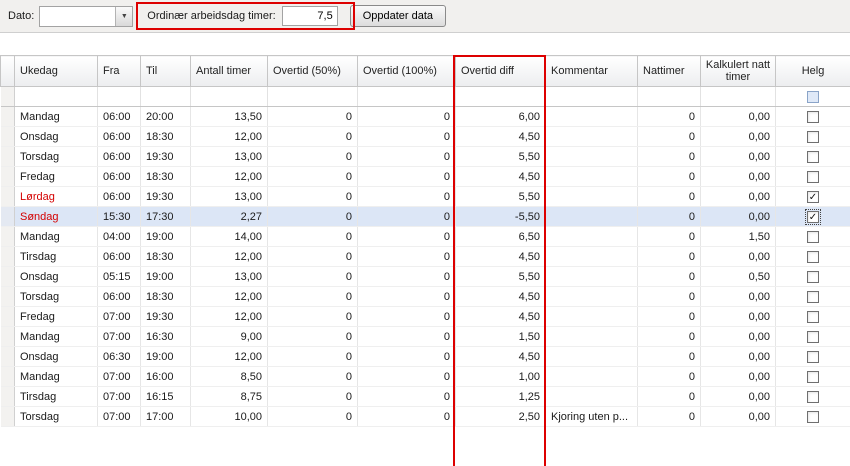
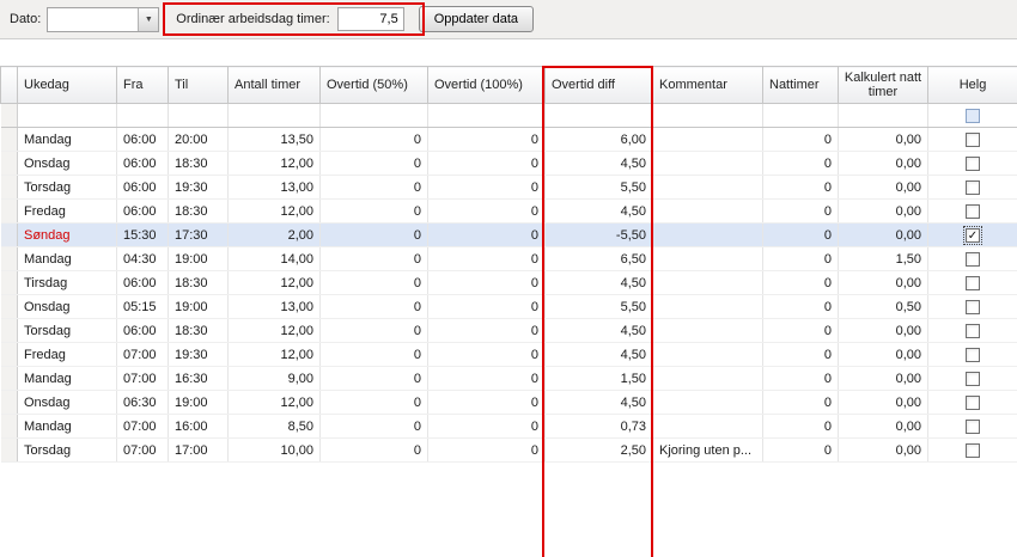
  Dato:
  Ordinær arbeidsdag timer:
  7,5
  Oppdater data
  	Ukedag	Fra	Til	Antall timer	Overtid (50%)	Overtid (100%)	Overtid diff	Kommentar	Nattimer	Kalkulert natt timer	Helg
  	Mandag	06:00	20:00	13,50	0	0	6,00		0	0,00
  	Onsdag	06:00	18:30	12,00	0	0	4,50		0	0,00
  	Torsdag	06:00	19:30	13,00	0	0	5,50		0	0,00
  	Fredag	06:00	18:30	12,00	0	0	4,50		0	0,00
- 	Lørdag	06:00	19:30	13,00	0	0	5,50		0	0,00	✓
- 	Søndag	15:30	17:30	2,27	0	0	-5,50		0	0,00	✓
+ 	Søndag	15:30	17:30	2,00	0	0	-5,50		0	0,00	✓
- 	Mandag	04:00	19:00	14,00	0	0	6,50		0	1,50
+ 	Mandag	04:30	19:00	14,00	0	0	6,50		0	1,50
  	Tirsdag	06:00	18:30	12,00	0	0	4,50		0	0,00
  	Onsdag	05:15	19:00	13,00	0	0	5,50		0	0,50
  	Torsdag	06:00	18:30	12,00	0	0	4,50		0	0,00
  	Fredag	07:00	19:30	12,00	0	0	4,50		0	0,00
  	Mandag	07:00	16:30	9,00	0	0	1,50		0	0,00
  	Onsdag	06:30	19:00	12,00	0	0	4,50		0	0,00
- 	Mandag	07:00	16:00	8,50	0	0	1,00		0	0,00
+ 	Mandag	07:00	16:00	8,50	0	0	0,73		0	0,00
- 	Tirsdag	07:00	16:15	8,75	0	0	1,25		0	0,00
  	Torsdag	07:00	17:00	10,00	0	0	2,50	Kjoring uten p...	0	0,00
